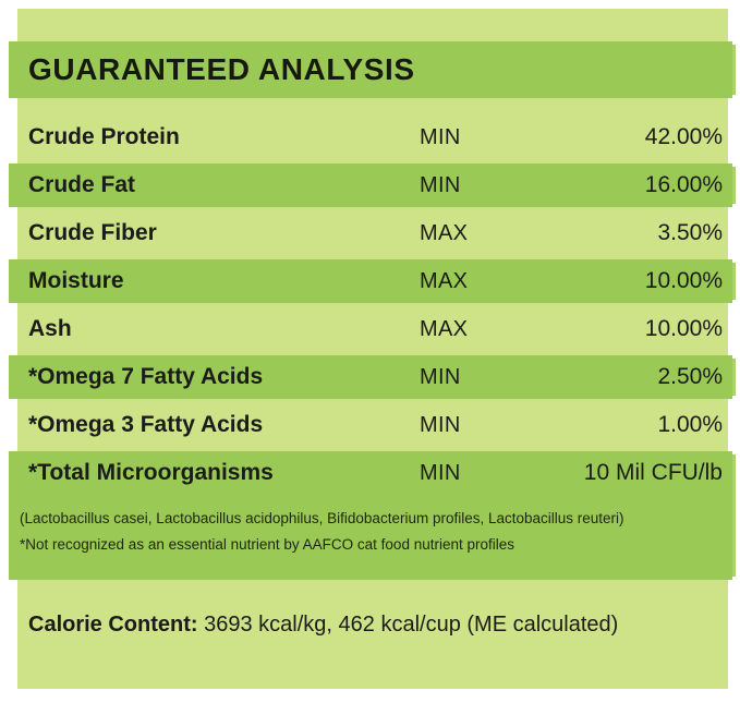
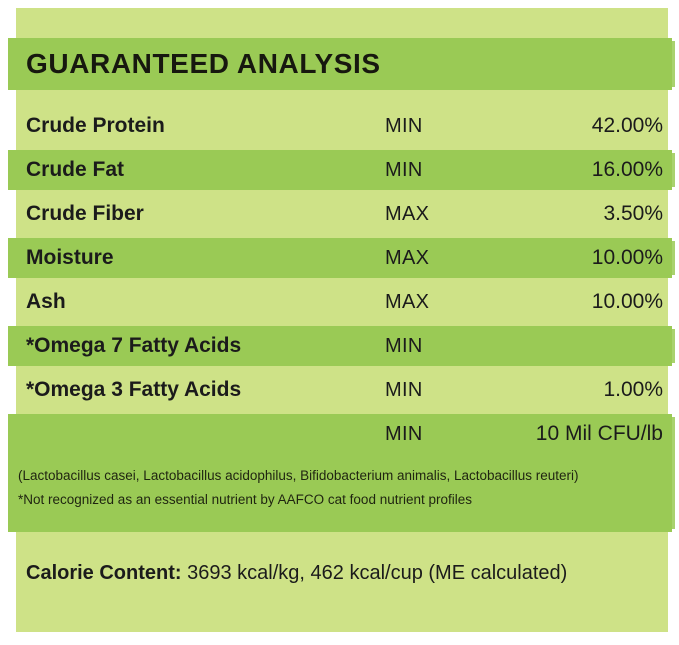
  GUARANTEED ANALYSIS
  Crude Protein
  MIN
  42.00%
  Crude Fat
  MIN
  16.00%
  Crude Fiber
  MAX
  3.50%
  Moisture
  MAX
  10.00%
  Ash
  MAX
  10.00%
  *Omega 7 Fatty Acids
  MIN
- 2.50%
  *Omega 3 Fatty Acids
  MIN
  1.00%
- *Total Microorganisms
  MIN
  10 Mil CFU/lb
- (Lactobacillus casei, Lactobacillus acidophilus, Bifidobacterium profiles, Lactobacillus reuteri)
+ (Lactobacillus casei, Lactobacillus acidophilus, Bifidobacterium animalis, Lactobacillus reuteri)
  *Not recognized as an essential nutrient by AAFCO cat food nutrient profiles
  Calorie Content: 3693 kcal/kg, 462 kcal/cup (ME calculated)
